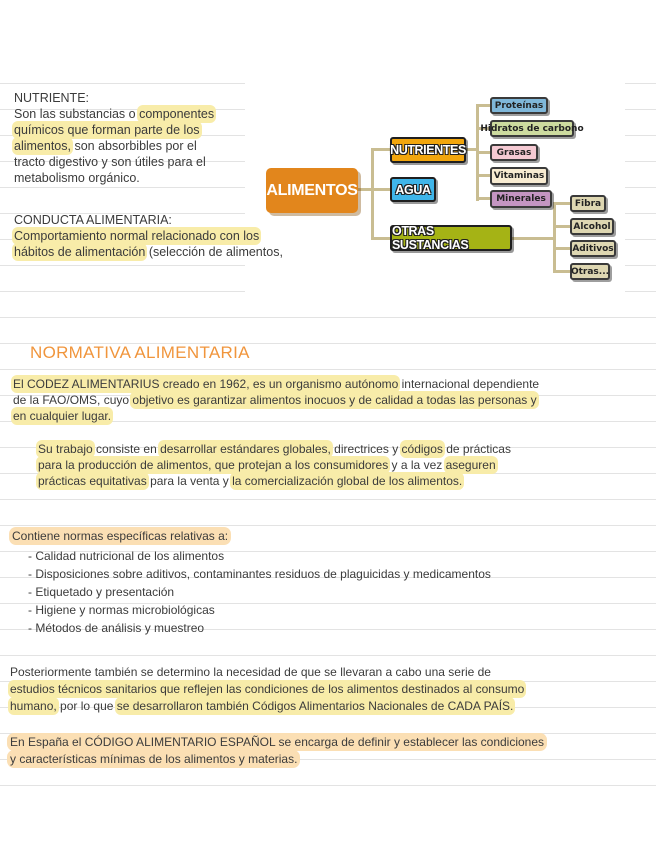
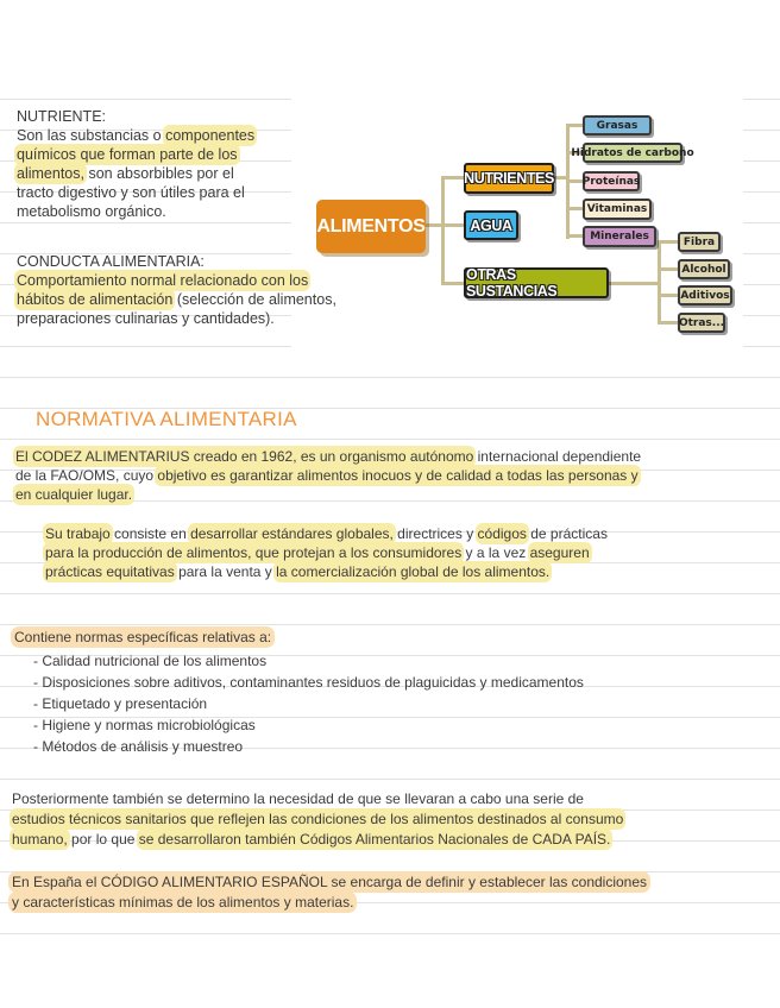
  NUTRIENTE:
  Son las substancias o componentes
  químicos que forman parte de los
  alimentos, son absorbibles por el
  tracto digestivo y son útiles para el
  metabolismo orgánico.
  CONDUCTA ALIMENTARIA:
  Comportamiento normal relacionado con los
  hábitos de alimentación (selección de alimentos,
+ preparaciones culinarias y cantidades).
  ALIMENTOS
  NUTRIENTES
  AGUA
  OTRAS SUSTANCIAS
- Proteínas
+ Grasas
  Hidratos de carbono
- Grasas
+ Proteínas
  Vitaminas
  Minerales
  Fibra
  Alcohol
  Aditivos
  Otras...
  NORMATIVA ALIMENTARIA
  El CODEZ ALIMENTARIUS creado en 1962, es un organismo autónomo internacional dependiente
  de la FAO/OMS, cuyo objetivo es garantizar alimentos inocuos y de calidad a todas las personas y
  en cualquier lugar.
  Su trabajo consiste en desarrollar estándares globales, directrices y códigos de prácticas
  para la producción de alimentos, que protejan a los consumidores y a la vez aseguren
  prácticas equitativas para la venta y la comercialización global de los alimentos.
  Contiene normas específicas relativas a:
  - Calidad nutricional de los alimentos
  - Disposiciones sobre aditivos, contaminantes residuos de plaguicidas y medicamentos
  - Etiquetado y presentación
  - Higiene y normas microbiológicas
  - Métodos de análisis y muestreo
  Posteriormente también se determino la necesidad de que se llevaran a cabo una serie de
  estudios técnicos sanitarios que reflejen las condiciones de los alimentos destinados al consumo
  humano, por lo que se desarrollaron también Códigos Alimentarios Nacionales de CADA PAÍS.
  En España el CÓDIGO ALIMENTARIO ESPAÑOL se encarga de definir y establecer las condiciones
  y características mínimas de los alimentos y materias.
